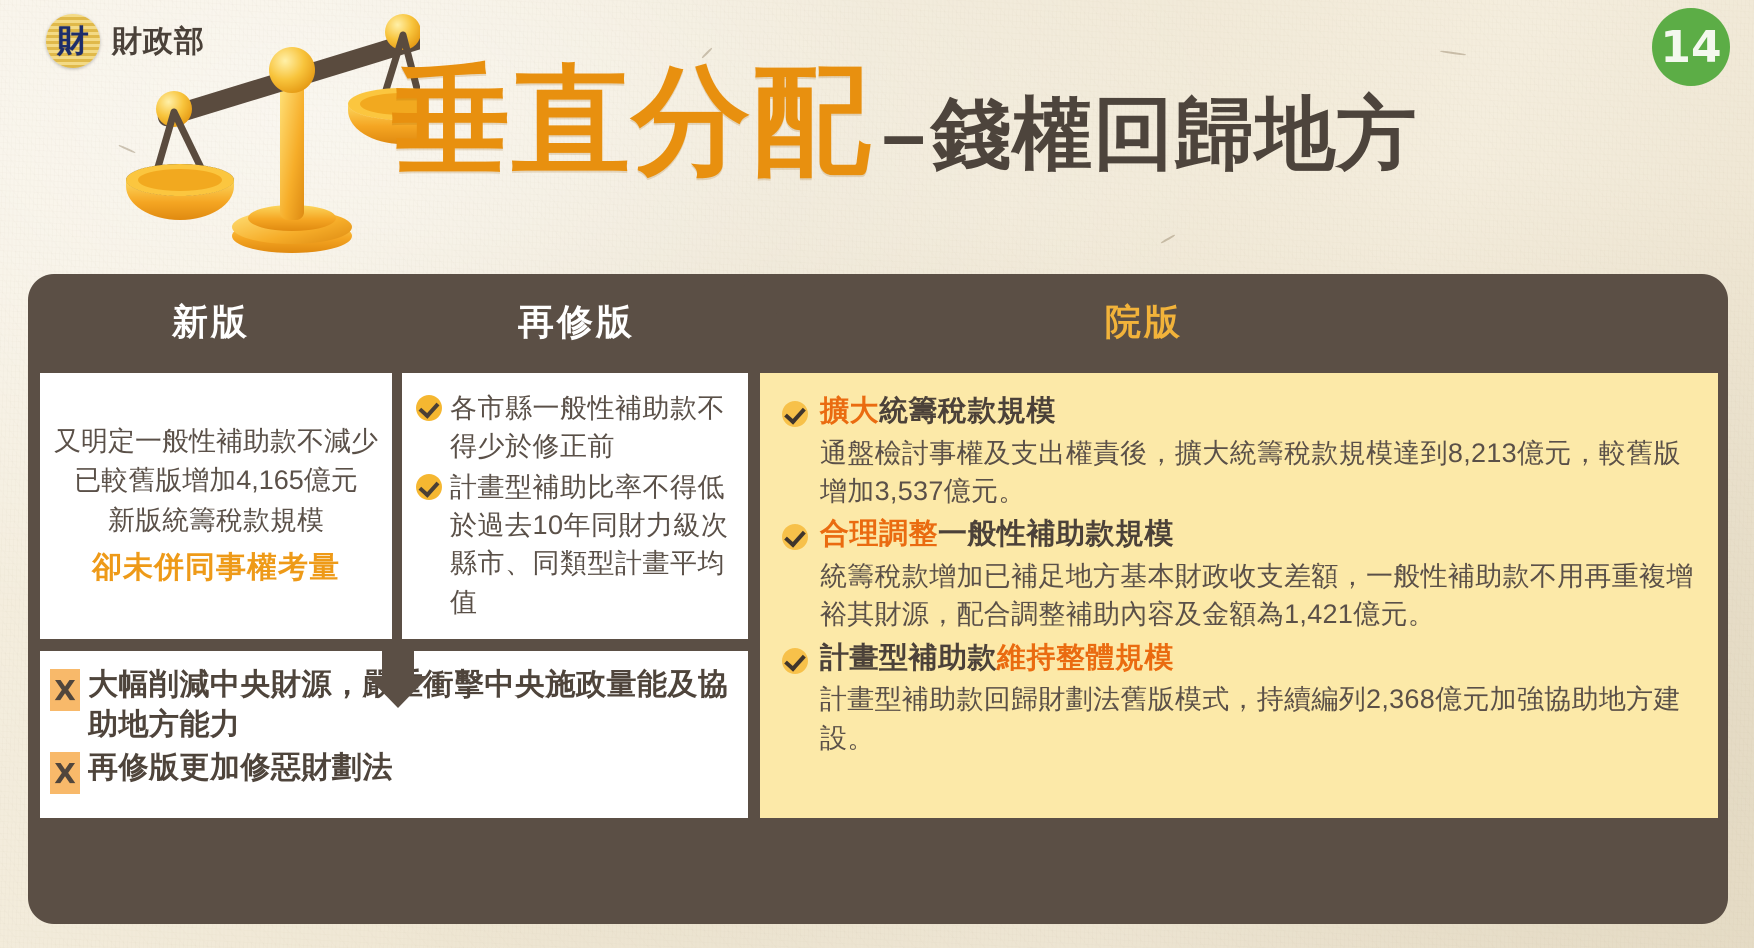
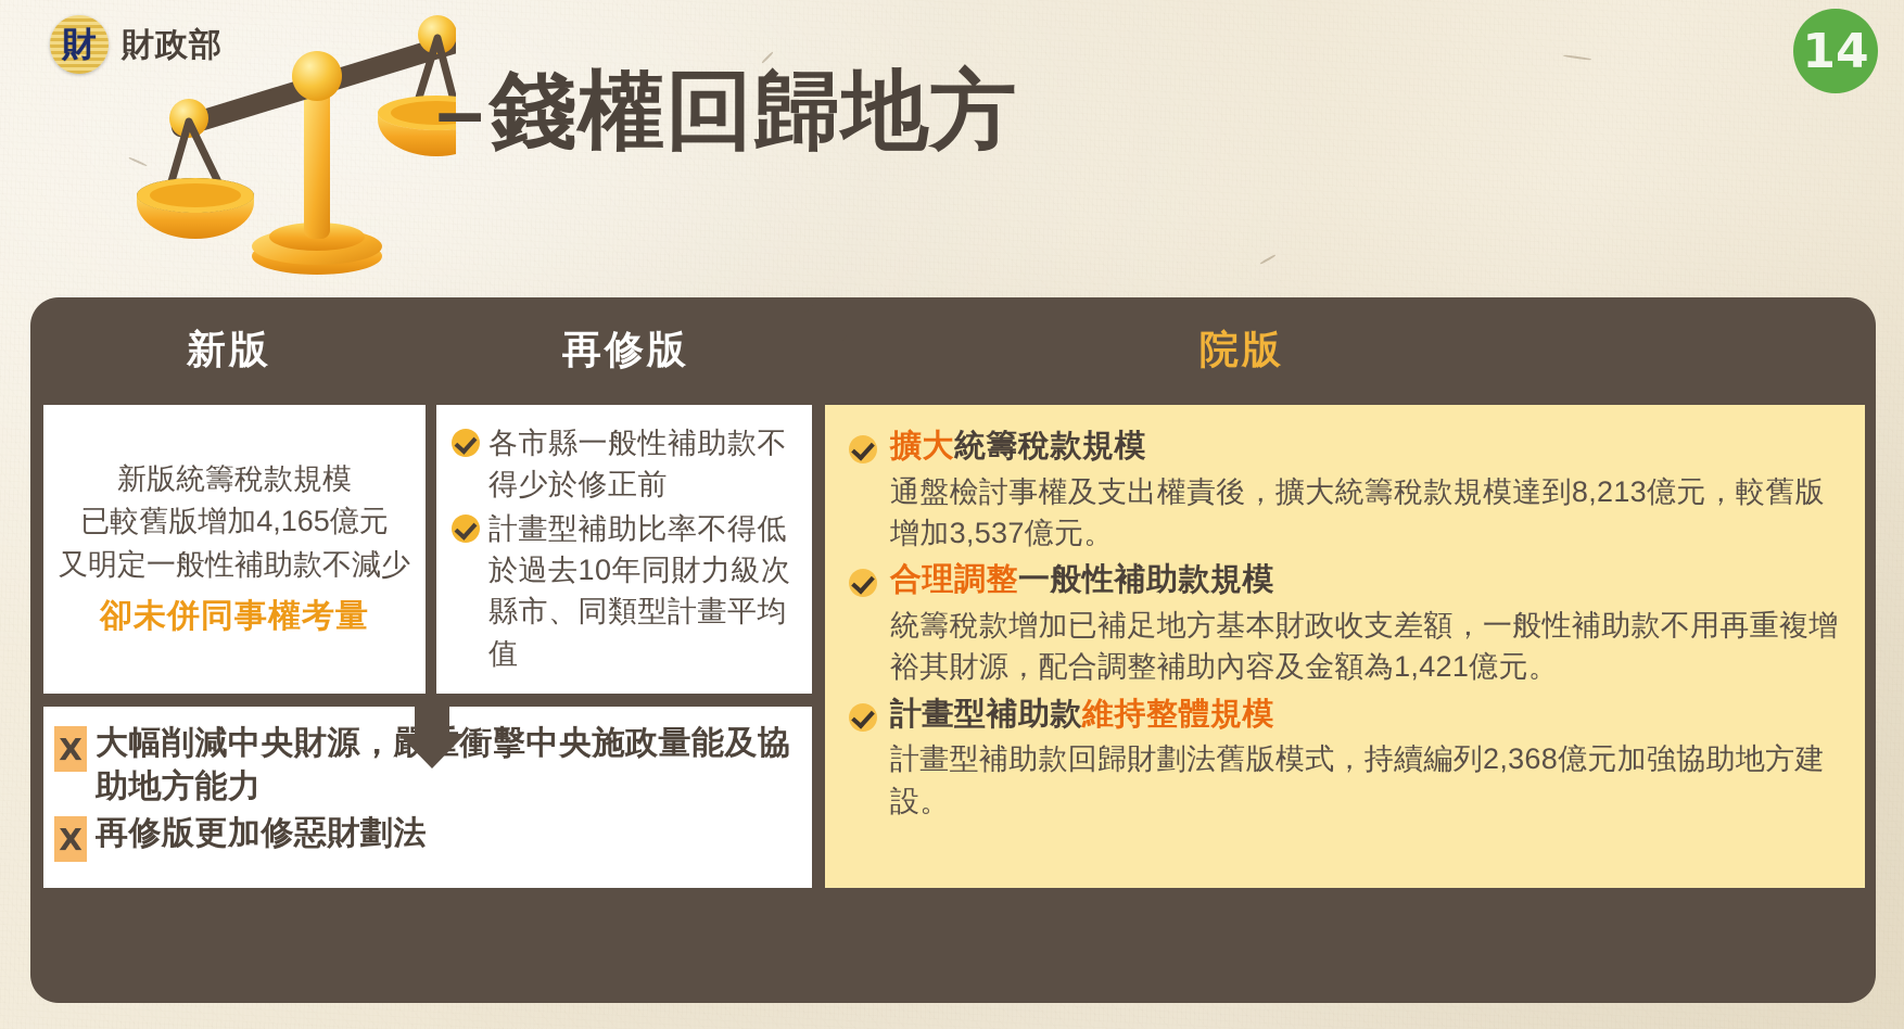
  財
  財政部
  14
- 垂直分配
  –
  錢權回歸地方
  新版
  再修版
  院版
- 又明定一般性補助款不減少
+ 新版統籌稅款規模
  已較舊版增加4,165億元
- 新版統籌稅款規模
+ 又明定一般性補助款不減少
  卻未併同事權考量
  各市縣一般性補助款不得少於修正前
  計畫型補助比率不得低於過去10年同財力級次縣市、同類型計畫平均值
  X
  大幅削減中央財源，嚴重衝擊中央施政量能及協助地方能力
  X
  再修版更加修惡財劃法
  擴大統籌稅款規模
  通盤檢討事權及支出權責後，擴大統籌稅款規模達到8,213億元，較舊版增加3,537億元。
  合理調整一般性補助款規模
  統籌稅款增加已補足地方基本財政收支差額，一般性補助款不用再重複增裕其財源，配合調整補助內容及金額為1,421億元。
  計畫型補助款維持整體規模
  計畫型補助款回歸財劃法舊版模式，持續編列2,368億元加強協助地方建設。
